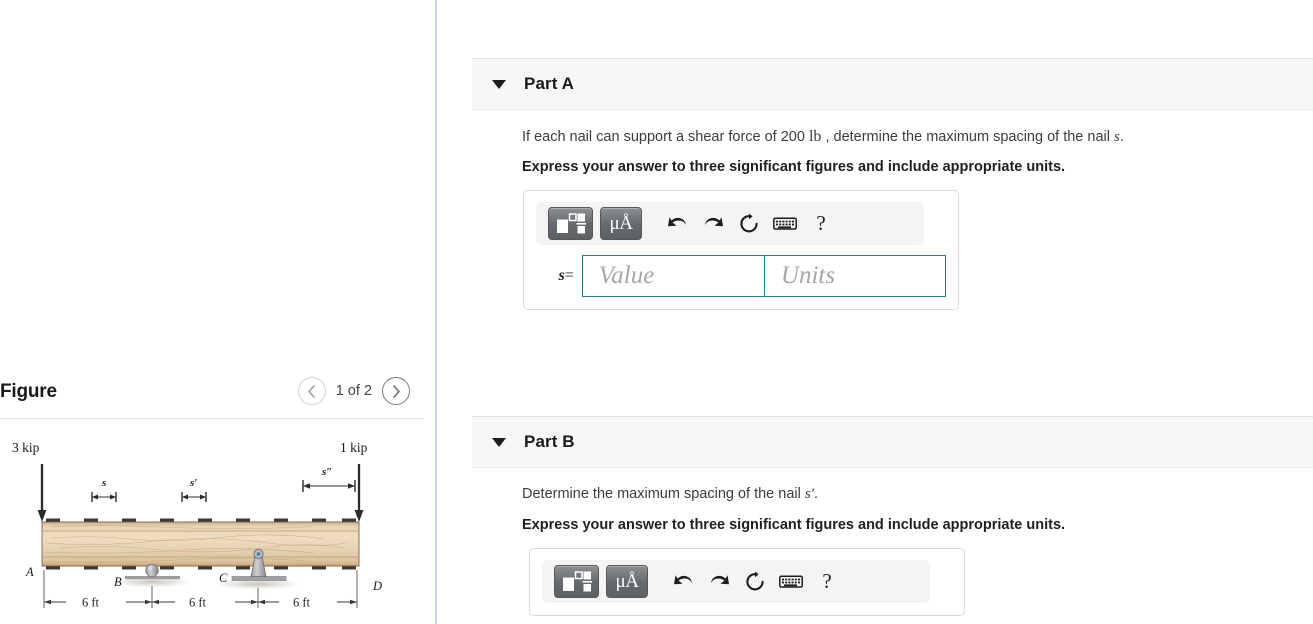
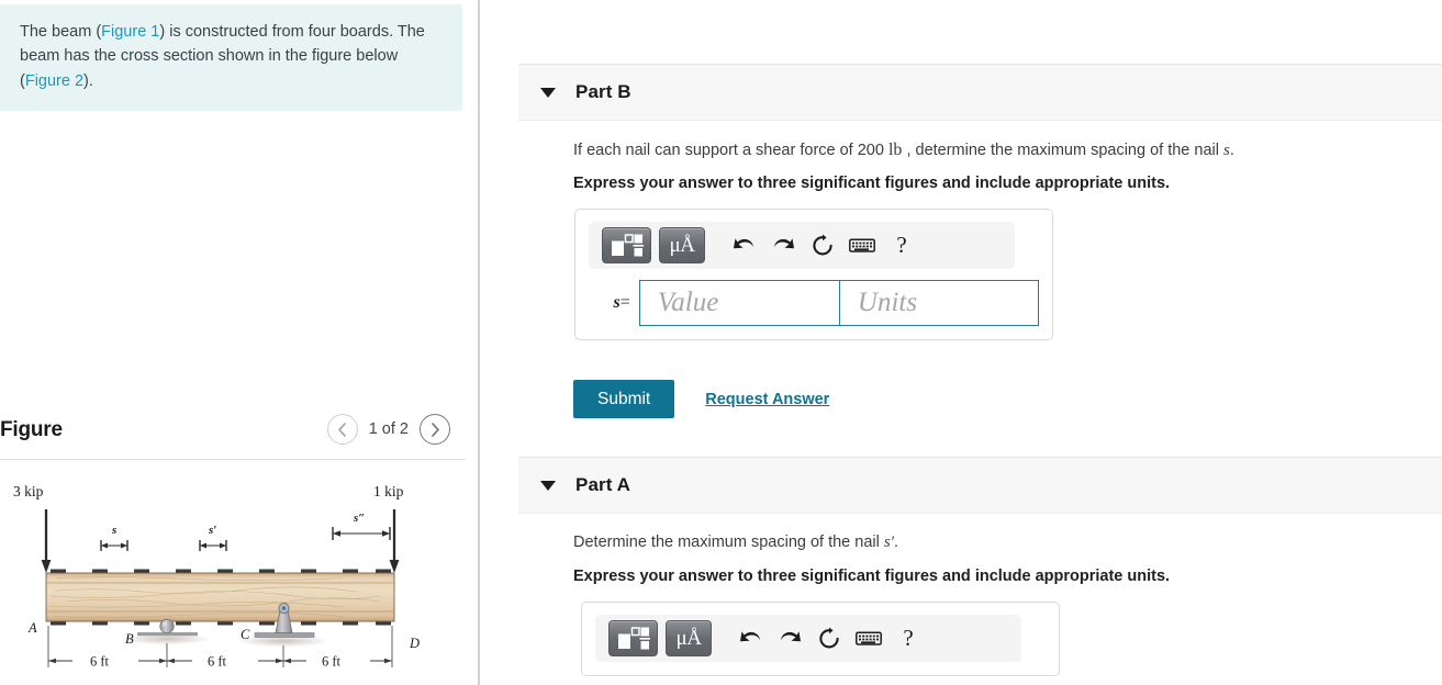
+ The beam (Figure 1) is constructed from four boards. The beam has the cross section shown in the figure below (Figure 2).
  Figure
  1 of 2
  3 kip
  1 kip
  s
  s′
  s″
  A
  B
  C
  D
  6 ft
  6 ft
  6 ft
- Part A
+ Part B
  If each nail can support a shear force of 200 lb , determine the maximum spacing of the nail s.
  Express your answer to three significant figures and include appropriate units.
  μÅ
  ?
  s=
  Value
  Units
+ Submit
+ Request Answer
- Part B
+ Part A
  Determine the maximum spacing of the nail s′.
  Express your answer to three significant figures and include appropriate units.
  μÅ
  ?
